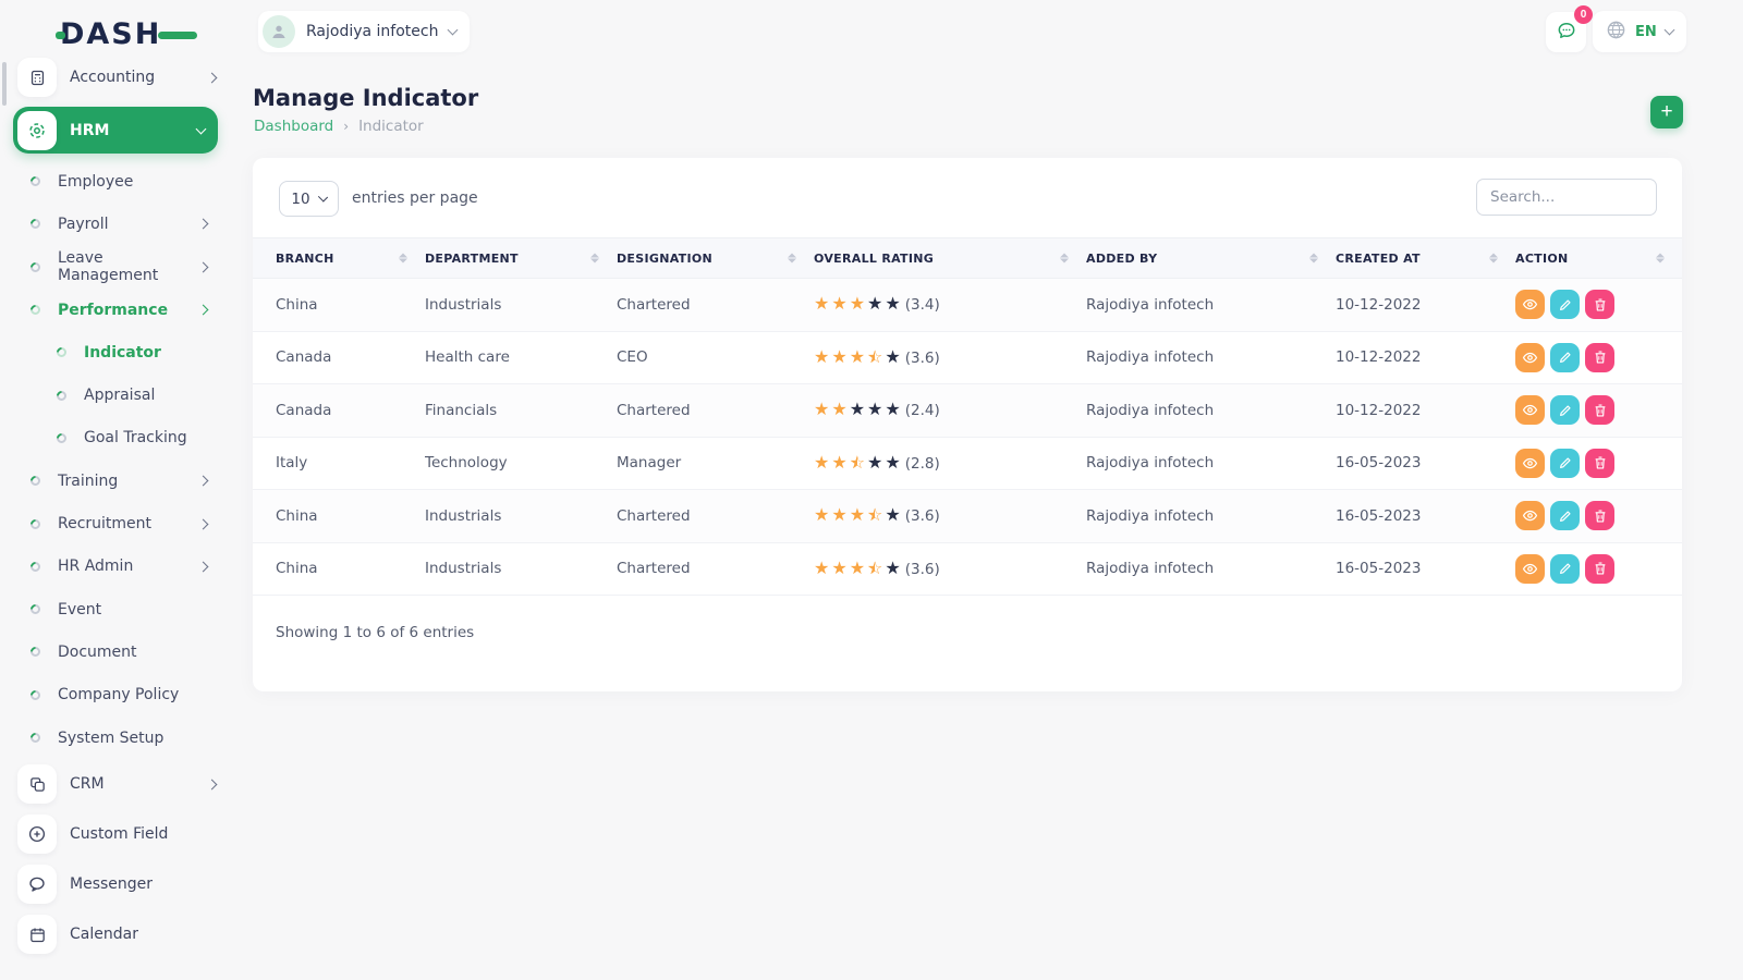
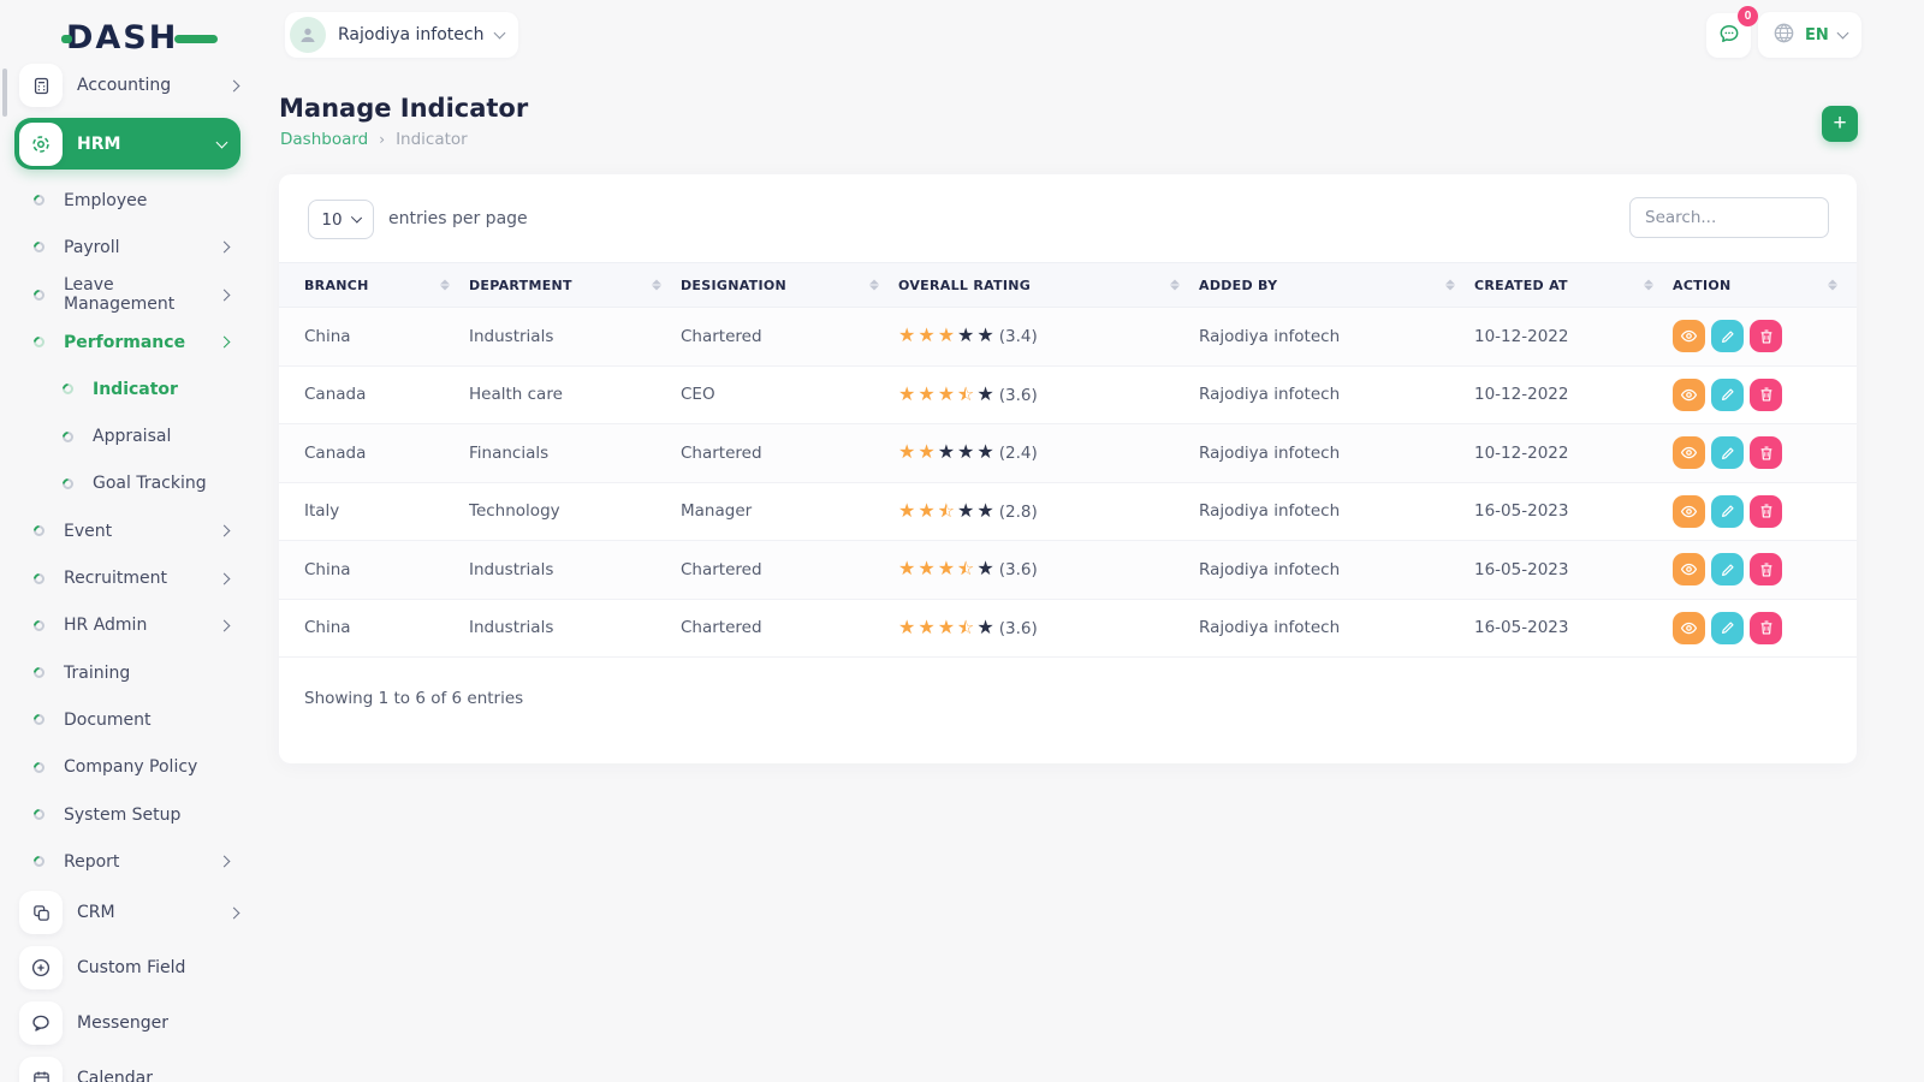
  DASH
  Accounting
  HRM
  Employee
  Payroll
  Leave Management
  Performance
  Indicator
  Appraisal
  Goal Tracking
- Training
+ Event
  Recruitment
  HR Admin
- Event
+ Training
  Document
  Company Policy
  System Setup
+ Report
  CRM
  Custom Field
  Messenger
  Calendar
  Rajodiya infotech
  0
  EN
  Manage Indicator
  Dashboard
  ›
  Indicator
  +
  10
  entries per page
  Search...
  BRANCH
  DEPARTMENT
  DESIGNATION
  OVERALL RATING
  ADDED BY
  CREATED AT
  ACTION
  China
  Industrials
  Chartered
  ★
  ★
  ★
  ★
  ★
  (3.4)
  Rajodiya infotech
  10-12-2022
  Canada
  Health care
  CEO
  ★
  ★
  ★
  ★
  ☆
  ★
  (3.6)
  Rajodiya infotech
  10-12-2022
  Canada
  Financials
  Chartered
  ★
  ★
  ★
  ★
  ★
  (2.4)
  Rajodiya infotech
  10-12-2022
  Italy
  Technology
  Manager
  ★
  ★
  ★
  ☆
  ★
  ★
  (2.8)
  Rajodiya infotech
  16-05-2023
  China
  Industrials
  Chartered
  ★
  ★
  ★
  ★
  ☆
  ★
  (3.6)
  Rajodiya infotech
  16-05-2023
  China
  Industrials
  Chartered
  ★
  ★
  ★
  ★
  ☆
  ★
  (3.6)
  Rajodiya infotech
  16-05-2023
  Showing 1 to 6 of 6 entries
